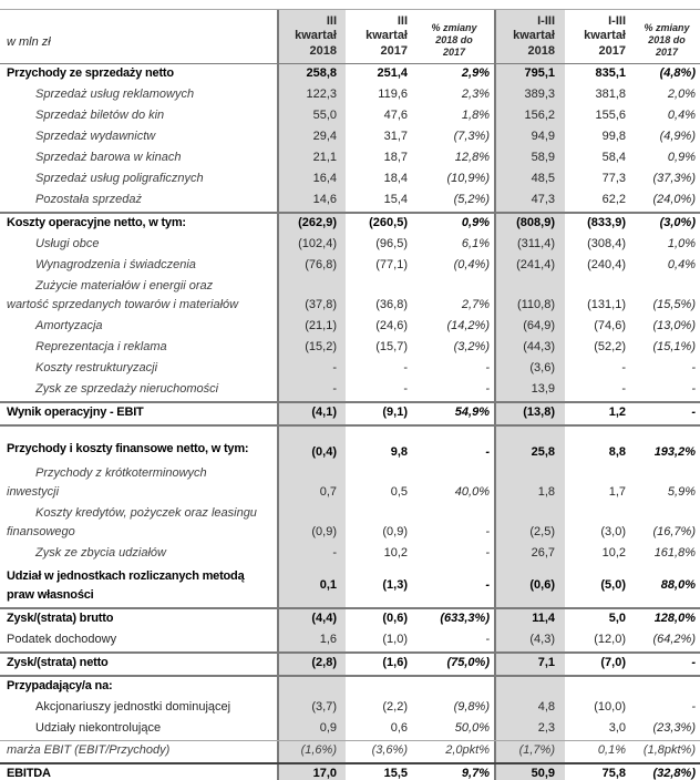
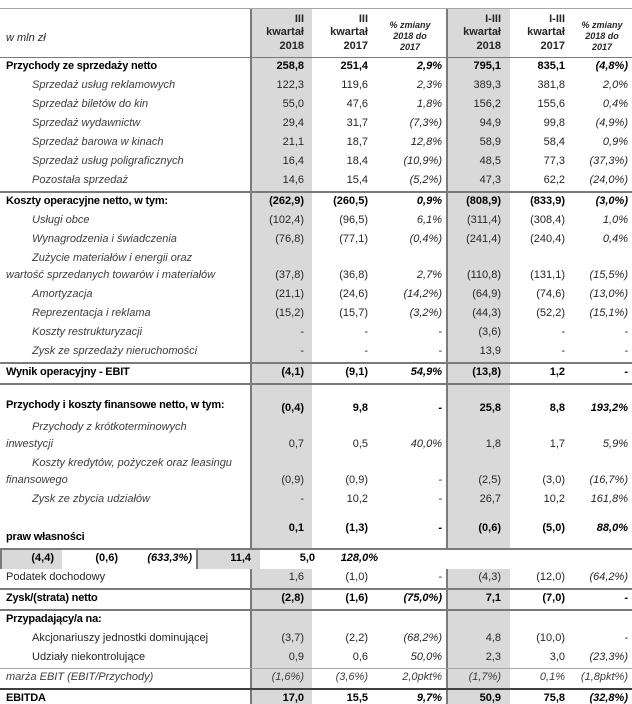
  w mln zł
  III
  kwartał
  2018
  III
  kwartał
  2017
  % zmiany
  2018 do
  2017
  I-III
  kwartał
  2018
  I-III
  kwartał
  2017
  % zmiany
  2018 do
  2017
  Przychody ze sprzedaży netto
  258,8
  251,4
  2,9%
  795,1
  835,1
  (4,8%)
  Sprzedaż usług reklamowych
  122,3
  119,6
  2,3%
  389,3
  381,8
  2,0%
  Sprzedaż biletów do kin
  55,0
  47,6
  1,8%
  156,2
  155,6
  0,4%
  Sprzedaż wydawnictw
  29,4
  31,7
  (7,3%)
  94,9
  99,8
  (4,9%)
  Sprzedaż barowa w kinach
  21,1
  18,7
  12,8%
  58,9
  58,4
  0,9%
  Sprzedaż usług poligraficznych
  16,4
  18,4
  (10,9%)
  48,5
  77,3
  (37,3%)
  Pozostała sprzedaż
  14,6
  15,4
  (5,2%)
  47,3
  62,2
  (24,0%)
  Koszty operacyjne netto, w tym:
  (262,9)
  (260,5)
  0,9%
  (808,9)
  (833,9)
  (3,0%)
  Usługi obce
  (102,4)
  (96,5)
  6,1%
  (311,4)
  (308,4)
  1,0%
  Wynagrodzenia i świadczenia
  (76,8)
  (77,1)
  (0,4%)
  (241,4)
  (240,4)
  0,4%
  Zużycie materiałów i energii oraz
  wartość sprzedanych towarów i materiałów
  (37,8)
  (36,8)
  2,7%
  (110,8)
  (131,1)
  (15,5%)
  Amortyzacja
  (21,1)
  (24,6)
  (14,2%)
  (64,9)
  (74,6)
  (13,0%)
  Reprezentacja i reklama
  (15,2)
  (15,7)
  (3,2%)
  (44,3)
  (52,2)
  (15,1%)
  Koszty restrukturyzacji
  -
  -
  -
  (3,6)
  -
  -
  Zysk ze sprzedaży nieruchomości
  -
  -
  -
  13,9
  -
  -
  Wynik operacyjny - EBIT
  (4,1)
  (9,1)
  54,9%
  (13,8)
  1,2
  -
  Przychody i koszty finansowe netto, w tym:
  (0,4)
  9,8
  -
  25,8
  8,8
  193,2%
  Przychody z krótkoterminowych
  inwestycji
  0,7
  0,5
  40,0%
  1,8
  1,7
  5,9%
  Koszty kredytów, pożyczek oraz leasingu
  finansowego
  (0,9)
  (0,9)
  -
  (2,5)
  (3,0)
  (16,7%)
  Zysk ze zbycia udziałów
  -
  10,2
  -
  26,7
  10,2
  161,8%
- Udział w jednostkach rozliczanych metodą
  praw własności
  0,1
  (1,3)
  -
  (0,6)
  (5,0)
  88,0%
- Zysk/(strata) brutto
  (4,4)
  (0,6)
  (633,3%)
  11,4
  5,0
  128,0%
  Podatek dochodowy
  1,6
  (1,0)
  -
  (4,3)
  (12,0)
  (64,2%)
  Zysk/(strata) netto
  (2,8)
  (1,6)
  (75,0%)
  7,1
  (7,0)
  -
  Przypadający/a na:
  Akcjonariuszy jednostki dominującej
  (3,7)
  (2,2)
- (9,8%)
+ (68,2%)
  4,8
  (10,0)
  -
  Udziały niekontrolujące
  0,9
  0,6
  50,0%
  2,3
  3,0
  (23,3%)
  marża EBIT (EBIT/Przychody)
  (1,6%)
  (3,6%)
  2,0pkt%
  (1,7%)
  0,1%
  (1,8pkt%)
  EBITDA
  17,0
  15,5
  9,7%
  50,9
  75,8
  (32,8%)
